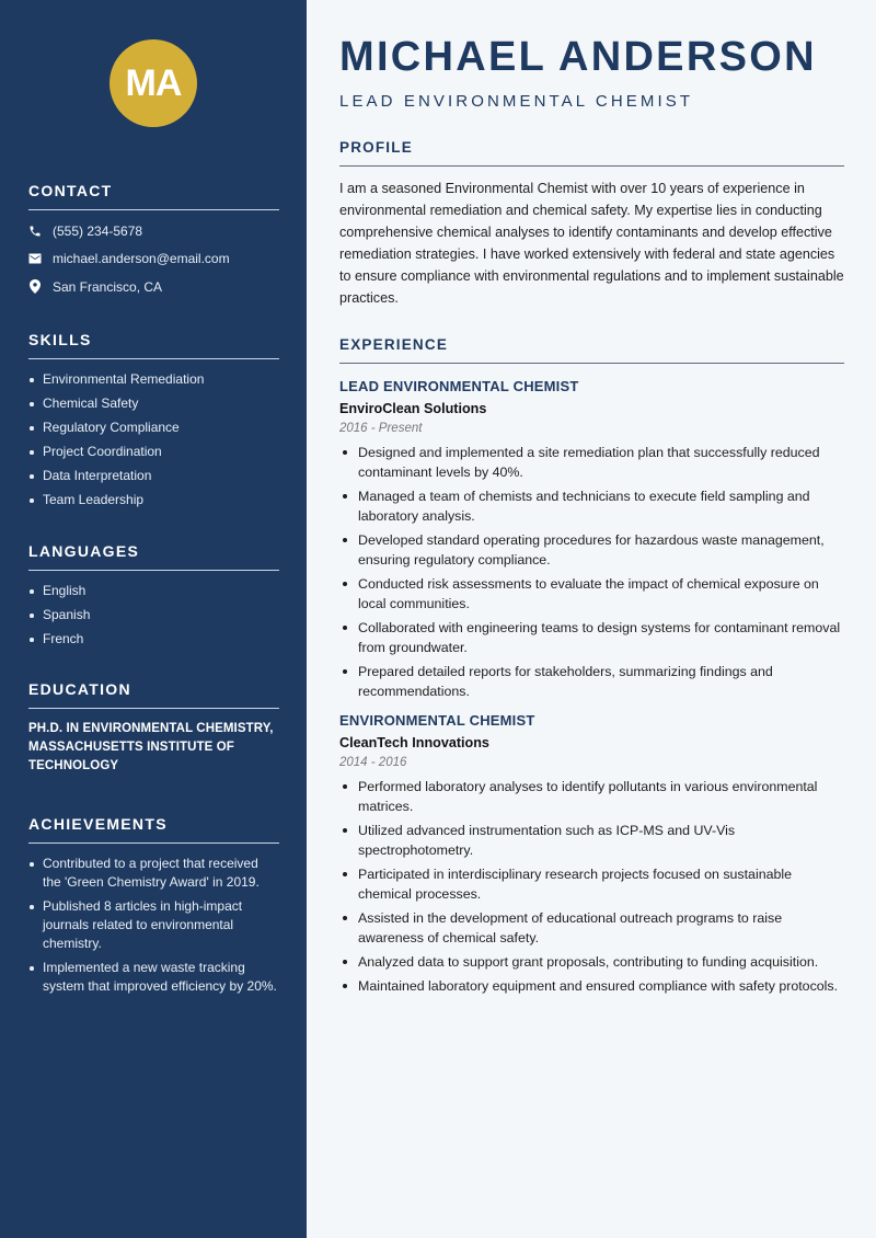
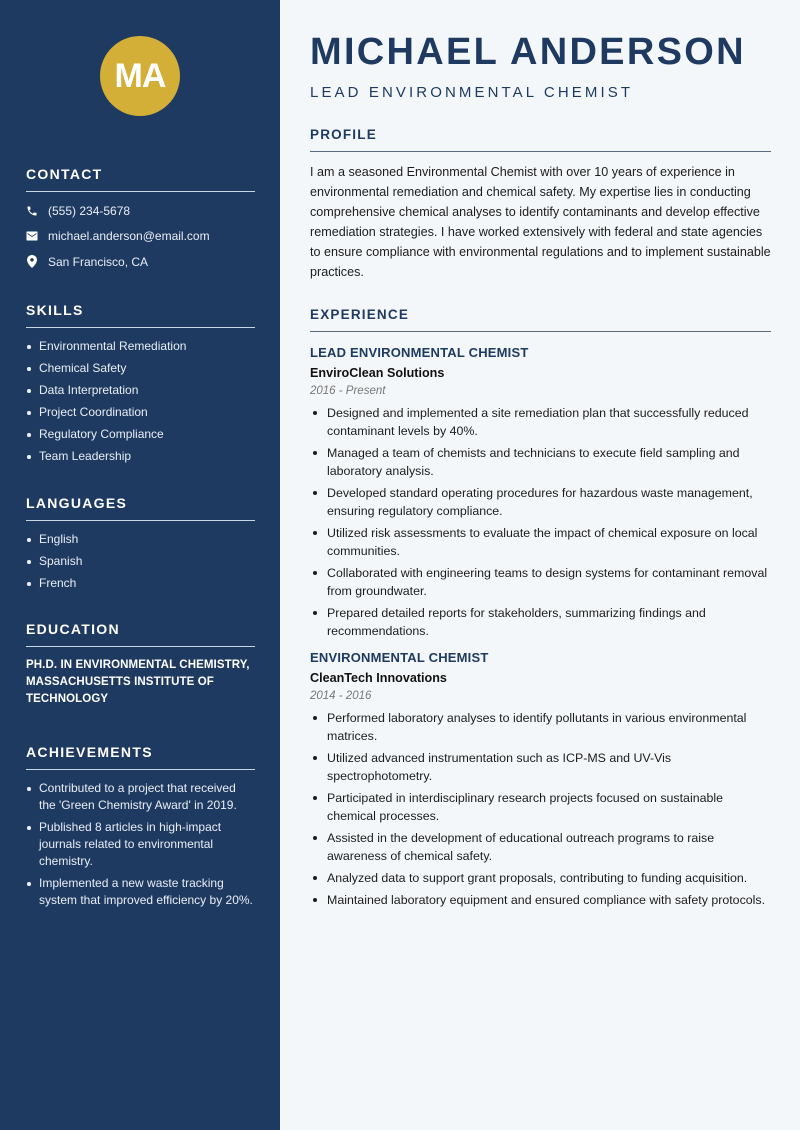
  MA
  CONTACT
  (555) 234-5678
  michael.anderson@email.com
  San Francisco, CA
  SKILLS
  Environmental Remediation
  Chemical Safety
- Regulatory Compliance
+ Data Interpretation
  Project Coordination
- Data Interpretation
+ Regulatory Compliance
  Team Leadership
  LANGUAGES
  English
  Spanish
  French
  EDUCATION
  PH.D. IN ENVIRONMENTAL CHEMISTRY, MASSACHUSETTS INSTITUTE OF TECHNOLOGY
  ACHIEVEMENTS
  Contributed to a project that received the 'Green Chemistry Award' in 2019.
  Published 8 articles in high-impact journals related to environmental chemistry.
  Implemented a new waste tracking system that improved efficiency by 20%.
  MICHAEL ANDERSON
  LEAD ENVIRONMENTAL CHEMIST
  PROFILE
  I am a seasoned Environmental Chemist with over 10 years of experience in environmental remediation and chemical safety. My expertise lies in conducting comprehensive chemical analyses to identify contaminants and develop effective remediation strategies. I have worked extensively with federal and state agencies to ensure compliance with environmental regulations and to implement sustainable practices.
  EXPERIENCE
  LEAD ENVIRONMENTAL CHEMIST
  EnviroClean Solutions
  2016 - Present
  Designed and implemented a site remediation plan that successfully reduced contaminant levels by 40%.
  Managed a team of chemists and technicians to execute field sampling and laboratory analysis.
  Developed standard operating procedures for hazardous waste management, ensuring regulatory compliance.
- Conducted risk assessments to evaluate the impact of chemical exposure on local communities.
+ Utilized risk assessments to evaluate the impact of chemical exposure on local communities.
  Collaborated with engineering teams to design systems for contaminant removal from groundwater.
  Prepared detailed reports for stakeholders, summarizing findings and recommendations.
  ENVIRONMENTAL CHEMIST
  CleanTech Innovations
  2014 - 2016
  Performed laboratory analyses to identify pollutants in various environmental matrices.
  Utilized advanced instrumentation such as ICP-MS and UV-Vis spectrophotometry.
  Participated in interdisciplinary research projects focused on sustainable chemical processes.
  Assisted in the development of educational outreach programs to raise awareness of chemical safety.
  Analyzed data to support grant proposals, contributing to funding acquisition.
  Maintained laboratory equipment and ensured compliance with safety protocols.
